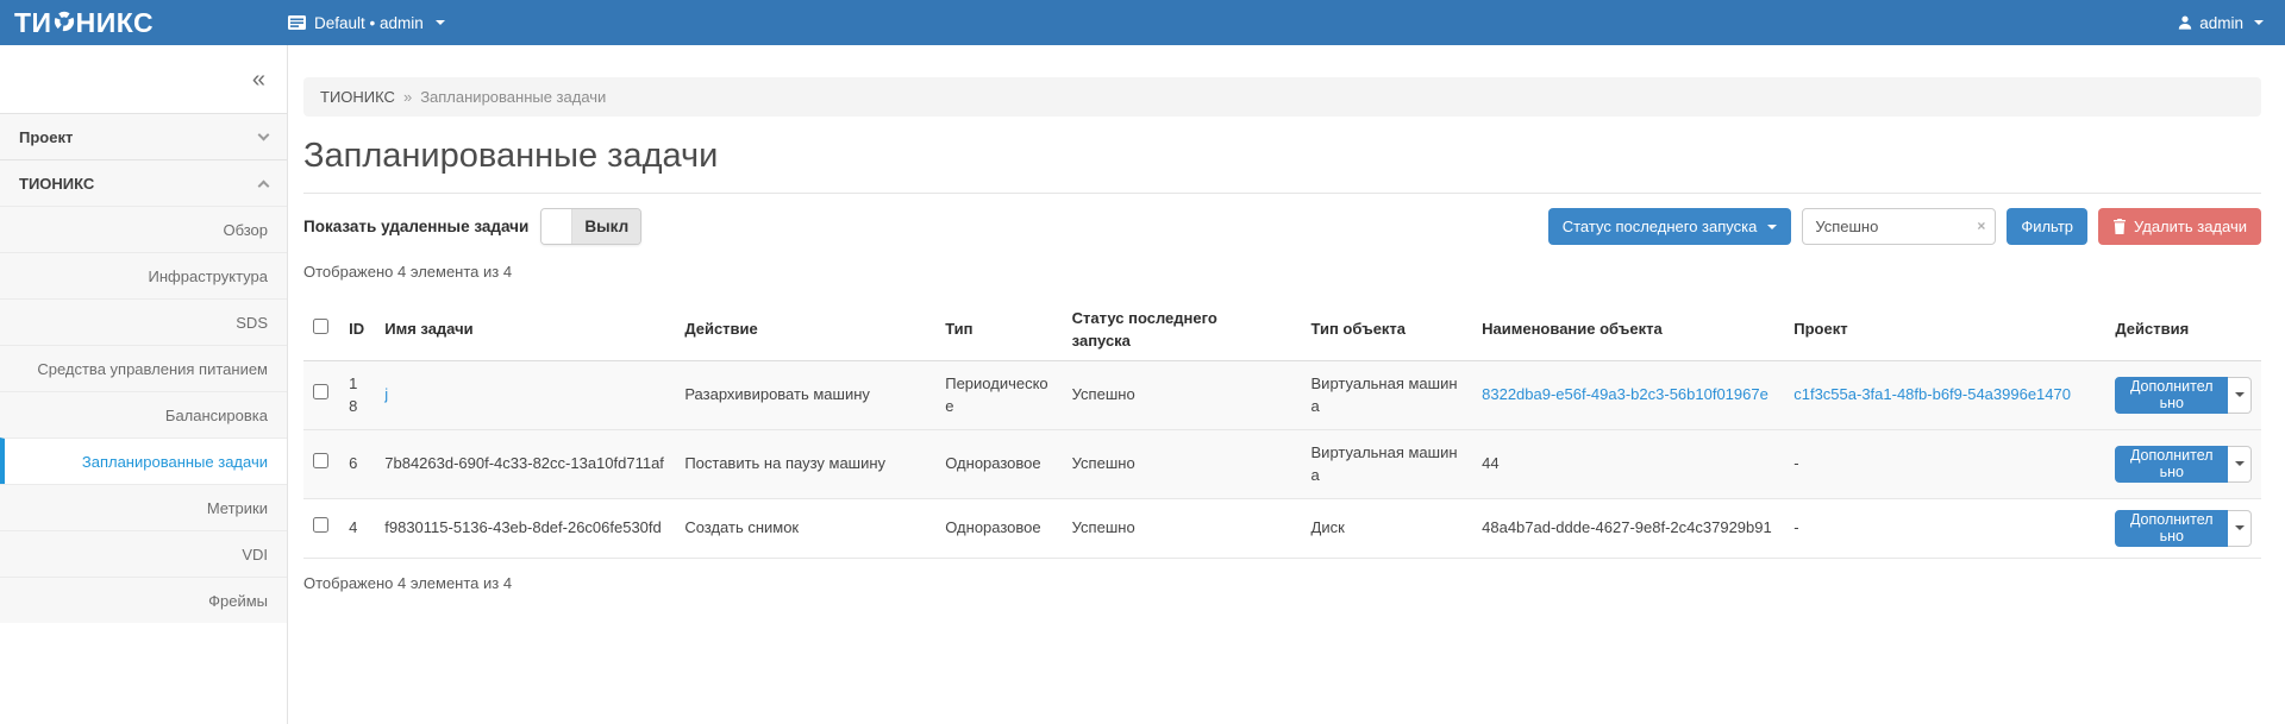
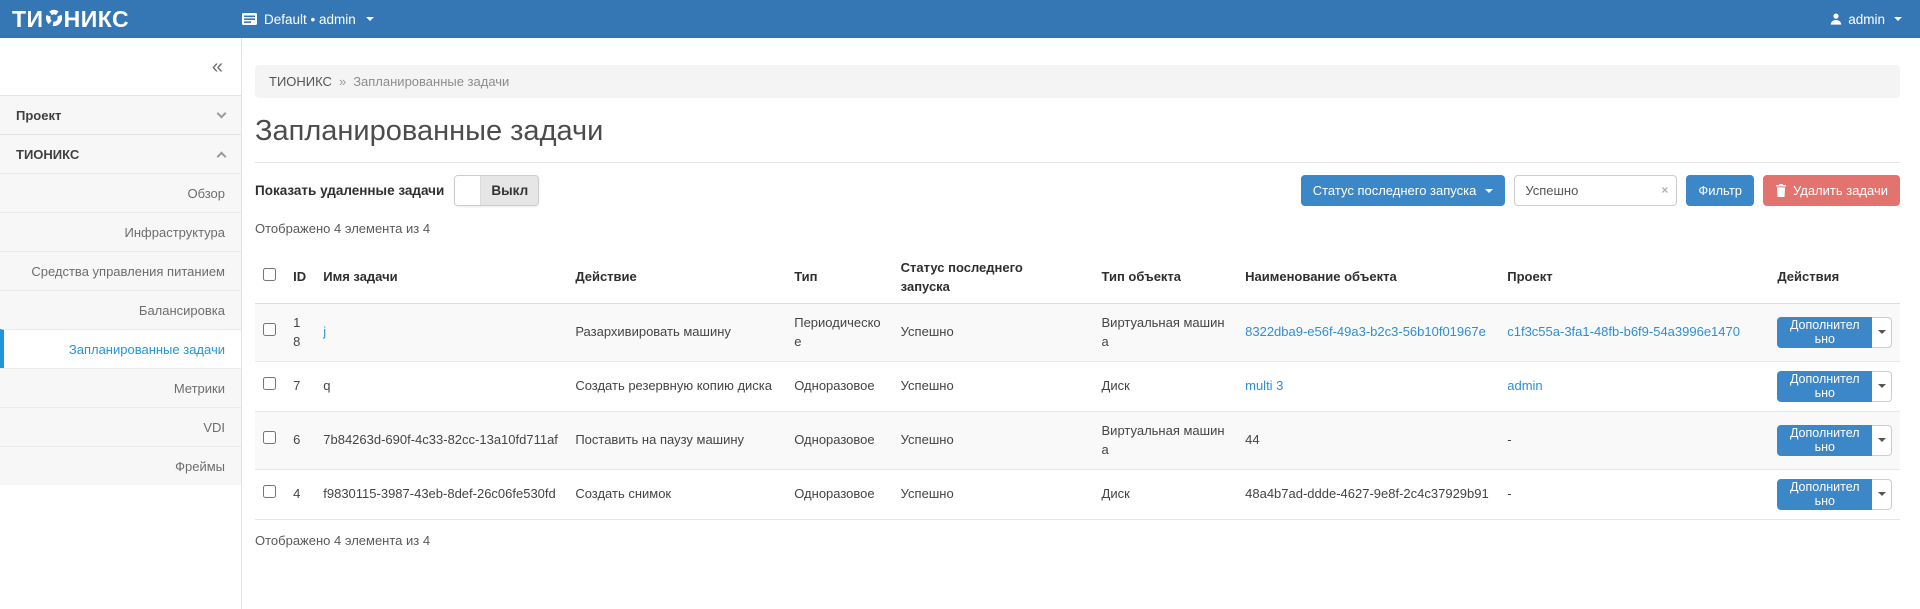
  ТИ НИКС
  Default • admin
  admin
  «
  Проект
  ТИОНИКС
  Обзор
  Инфраструктура
- SDS
  Средства управления питанием
  Балансировка
  Запланированные задачи
  Метрики
  VDI
  Фреймы
  ТИОНИКС » Запланированные задачи
  Запланированные задачи
  Показать удаленные задачи
  Выкл
  Статус последнего запуска
  Успешно
  ×
  Фильтр
  Удалить задачи
  Отображено 4 элемента из 4
  	ID	Имя задачи	Действие	Тип	Статус последнего запуска	Тип объекта	Наименование объекта	Проект	Действия
  	18	j	Разархивировать машину	Периодическое	Успешно	Виртуальная машина	8322dba9-e56f-49a3-b2c3-56b10f01967e	c1f3c55a-3fa1-48fb-b6f9-54a3996e1470	Дополнительно
+ 	7	q	Создать резервную копию диска	Одноразовое	Успешно	Диск	multi 3	admin	Дополнительно
  	6	7b84263d-690f-4c33-82cc-13a10fd711af	Поставить на паузу машину	Одноразовое	Успешно	Виртуальная машина	44	-	Дополнительно
- 	4	f9830115-5136-43eb-8def-26c06fe530fd	Создать снимок	Одноразовое	Успешно	Диск	48a4b7ad-ddde-4627-9e8f-2c4c37929b91	-	Дополнительно
+ 	4	f9830115-3987-43eb-8def-26c06fe530fd	Создать снимок	Одноразовое	Успешно	Диск	48a4b7ad-ddde-4627-9e8f-2c4c37929b91	-	Дополнительно
  Отображено 4 элемента из 4
